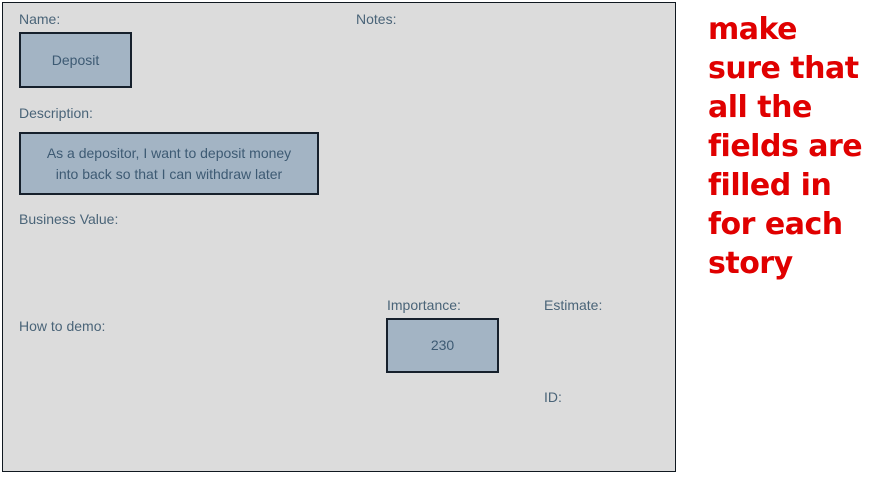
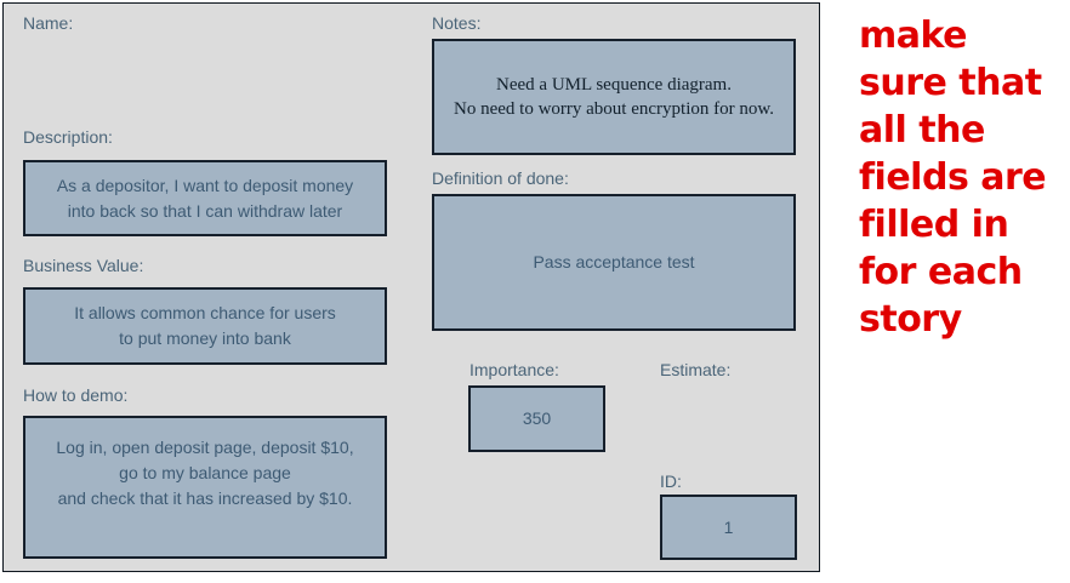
  Name:
- Deposit
  Description:
  As a depositor, I want to deposit money
  into back so that I can withdraw later
  Business Value:
+ It allows common chance for users
+ to put money into bank
  How to demo:
+ Log in, open deposit page, deposit $10,
+ go to my balance page
+ and check that it has increased by $10.
  Notes:
+ Need a UML sequence diagram.
+ No need to worry about encryption for now.
+ Definition of done:
+ Pass acceptance test
  Importance:
- 230
+ 350
  Estimate:
  ID:
+ 1
  make
  sure that
  all the
  fields are
  filled in
  for each
  story
